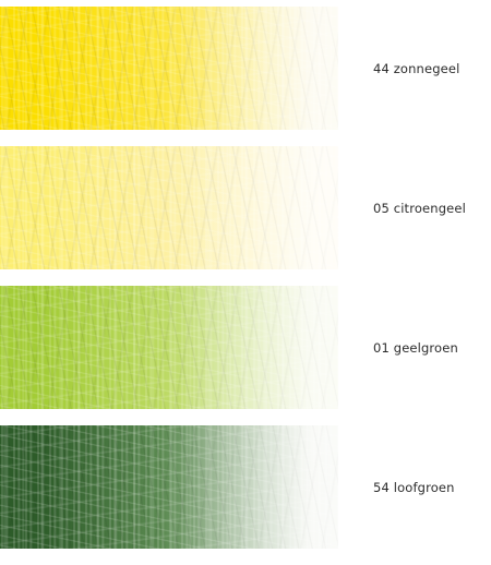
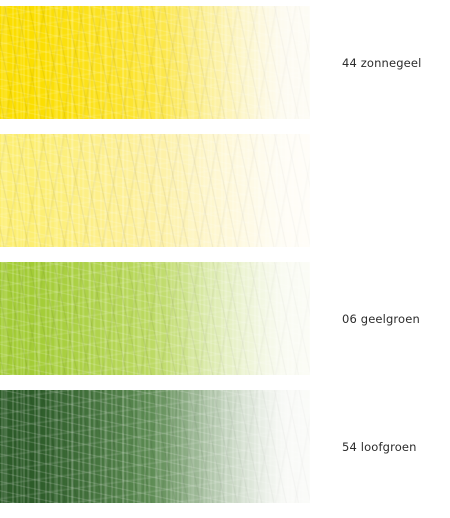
  44 zonnegeel
- 05 citroengeel
- 01 geelgroen
+ 06 geelgroen
  54 loofgroen
